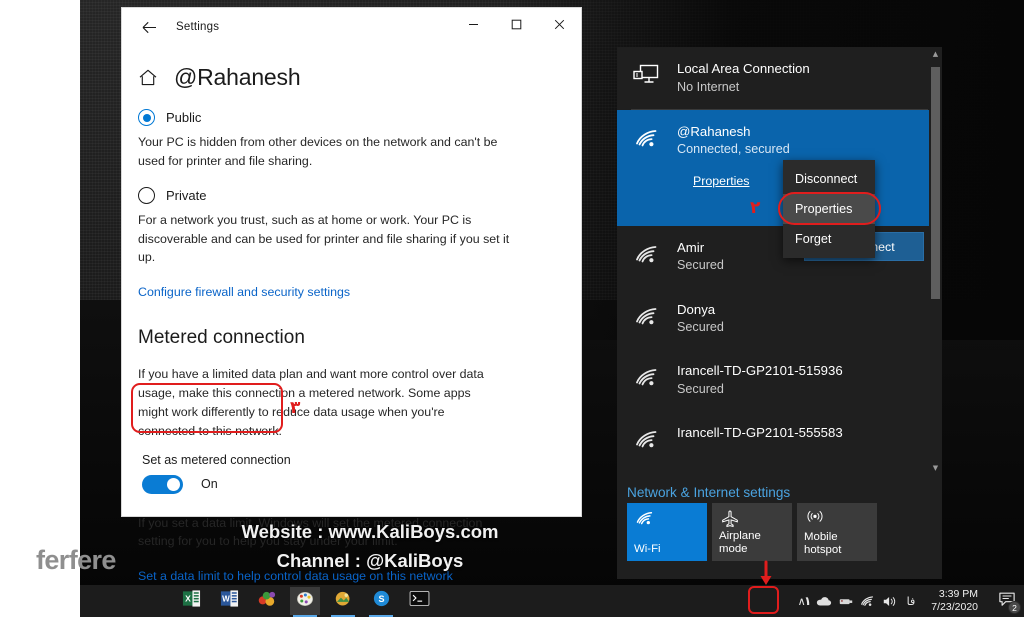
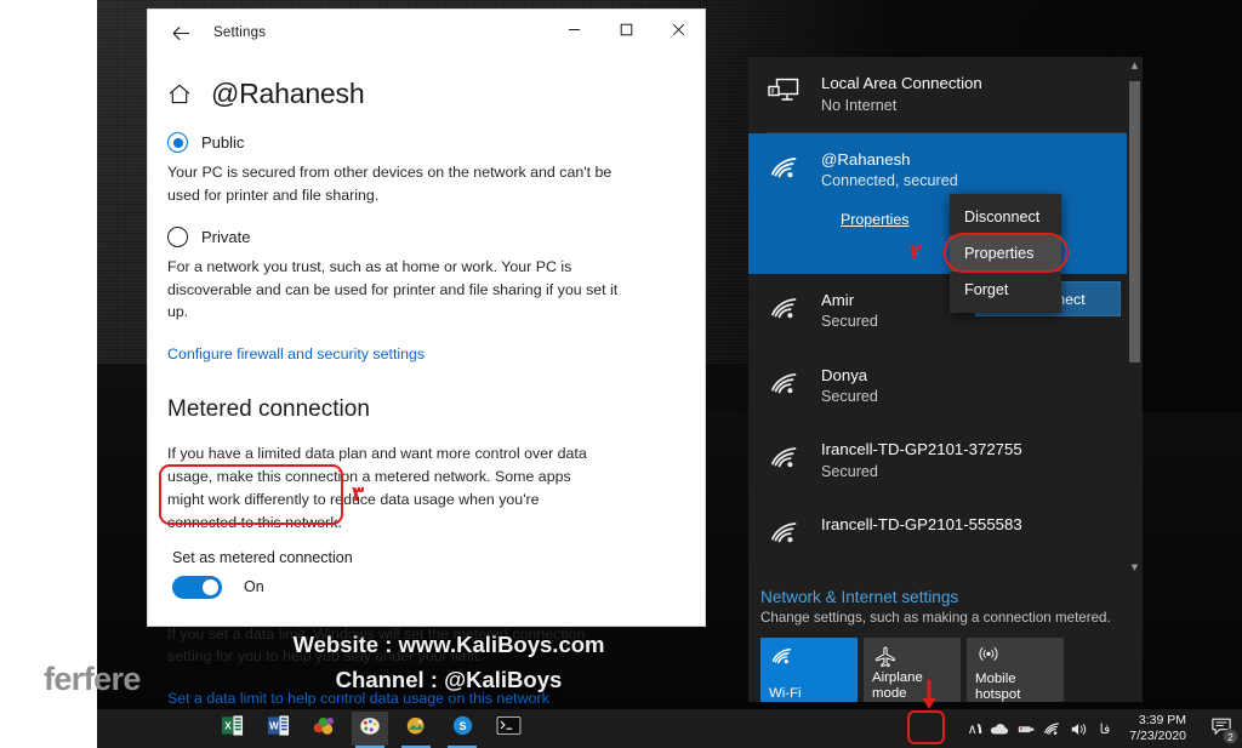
  Settings
  @Rahanesh
  Public
- Your PC is hidden from other devices on the network and can't be used for printer and file sharing.
+ Your PC is secured from other devices on the network and can't be used for printer and file sharing.
  Private
  For a network you trust, such as at home or work. Your PC is discoverable and can be used for printer and file sharing if you set it up.
  Configure firewall and security settings
  Metered connection
  If you have a limited data plan and want more control over data usage, make this connection a metered network. Some apps might work differently to reduce data usage when you're connected to this network.
  Set as metered connection
  On
  If you set a data limit, Windows will set the metered connection setting for you to help you stay under your limit.
  Set a data limit to help control data usage on this network
  ۳
  Website : www.KaliBoys.com
  Channel : @KaliBoys
  ferfere
  Local Area Connection
  No Internet
  @Rahanesh
  Connected, secured
  Properties
  Amir
  Secured
  Donya
  Secured
- Irancell-TD-GP2101-515936
+ Irancell-TD-GP2101-372755
  Secured
  Irancell-TD-GP2101-555583
  ▲
  ▼
  Network & Internet settings
+ Change settings, such as making a connection metered.
  Wi-Fi
  Airplane mode
  Mobile hotspot
  Disconnect
  Properties
  Forget
  ۲
  X
  W
  S
  ∧
  فا
  3:39 PM
  7/23/2020
  2
  ۱
